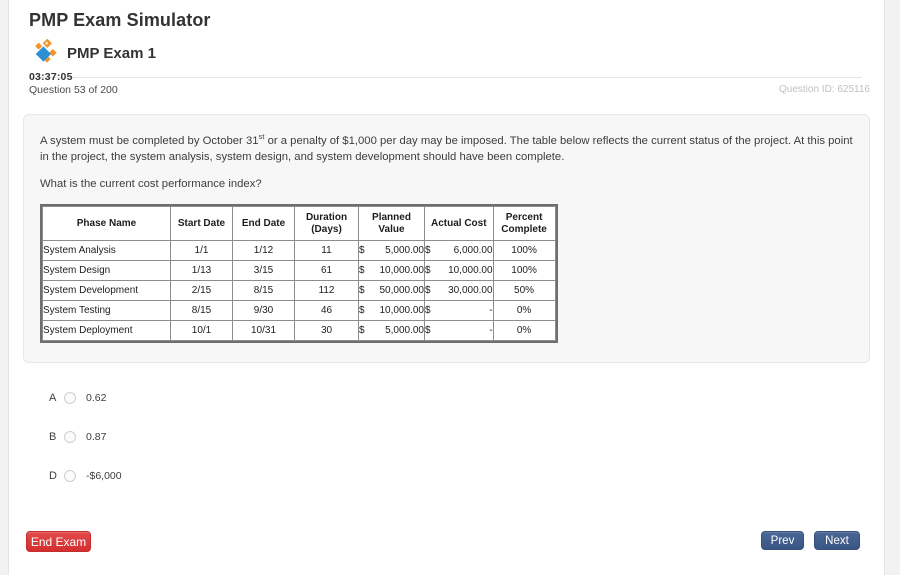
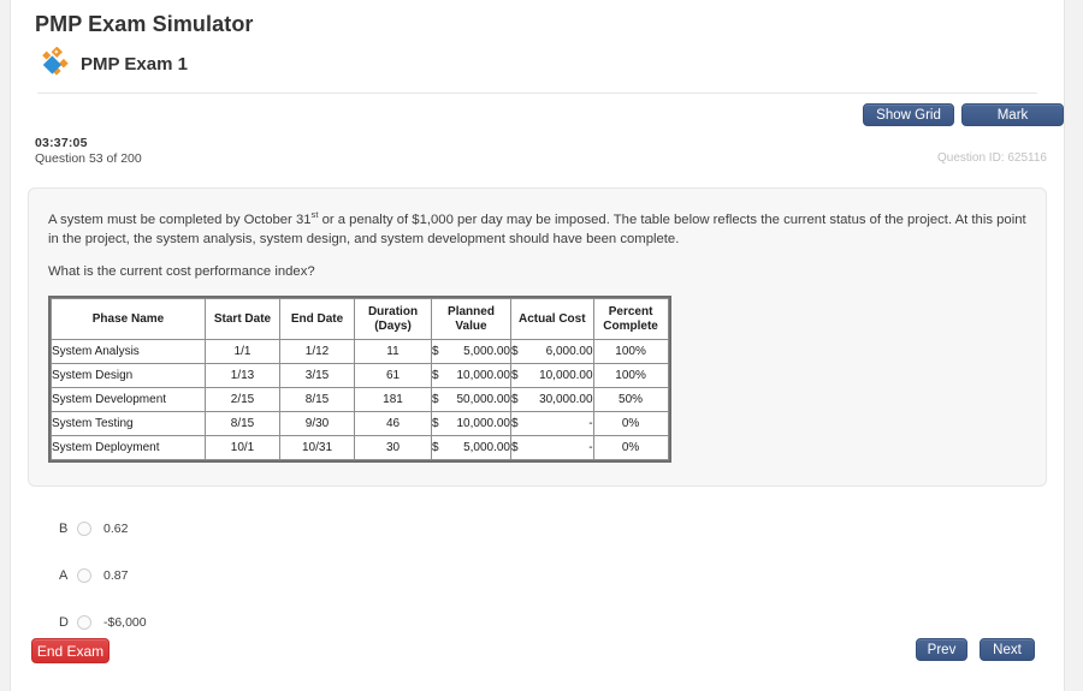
  PMP Exam Simulator
  PMP Exam 1
+ Show Grid
+ Mark
  03:37:05
  Question 53 of 200
  Question ID: 625116
  A system must be completed by October 31st or a penalty of $1,000 per day may be imposed. The table below reflects the current status of the project. At this point in the project, the system analysis, system design, and system development should have been complete.
  What is the current cost performance index?
  Phase Name	Start Date	End Date	Duration (Days)	Planned Value	Actual Cost	Percent Complete
  System Analysis	1/1	1/12	11	$ 5,000.00	$ 6,000.00	100%
  System Design	1/13	3/15	61	$ 10,000.00	$ 10,000.00	100%
- System Development	2/15	8/15	112	$ 50,000.00	$ 30,000.00	50%
+ System Development	2/15	8/15	181	$ 50,000.00	$ 30,000.00	50%
  System Testing	8/15	9/30	46	$ 10,000.00	$ -	0%
  System Deployment	10/1	10/31	30	$ 5,000.00	$ -	0%
- A
+ B
  0.62
- B
+ A
  0.87
  D
  -$6,000
  End Exam
  Prev
  Next
